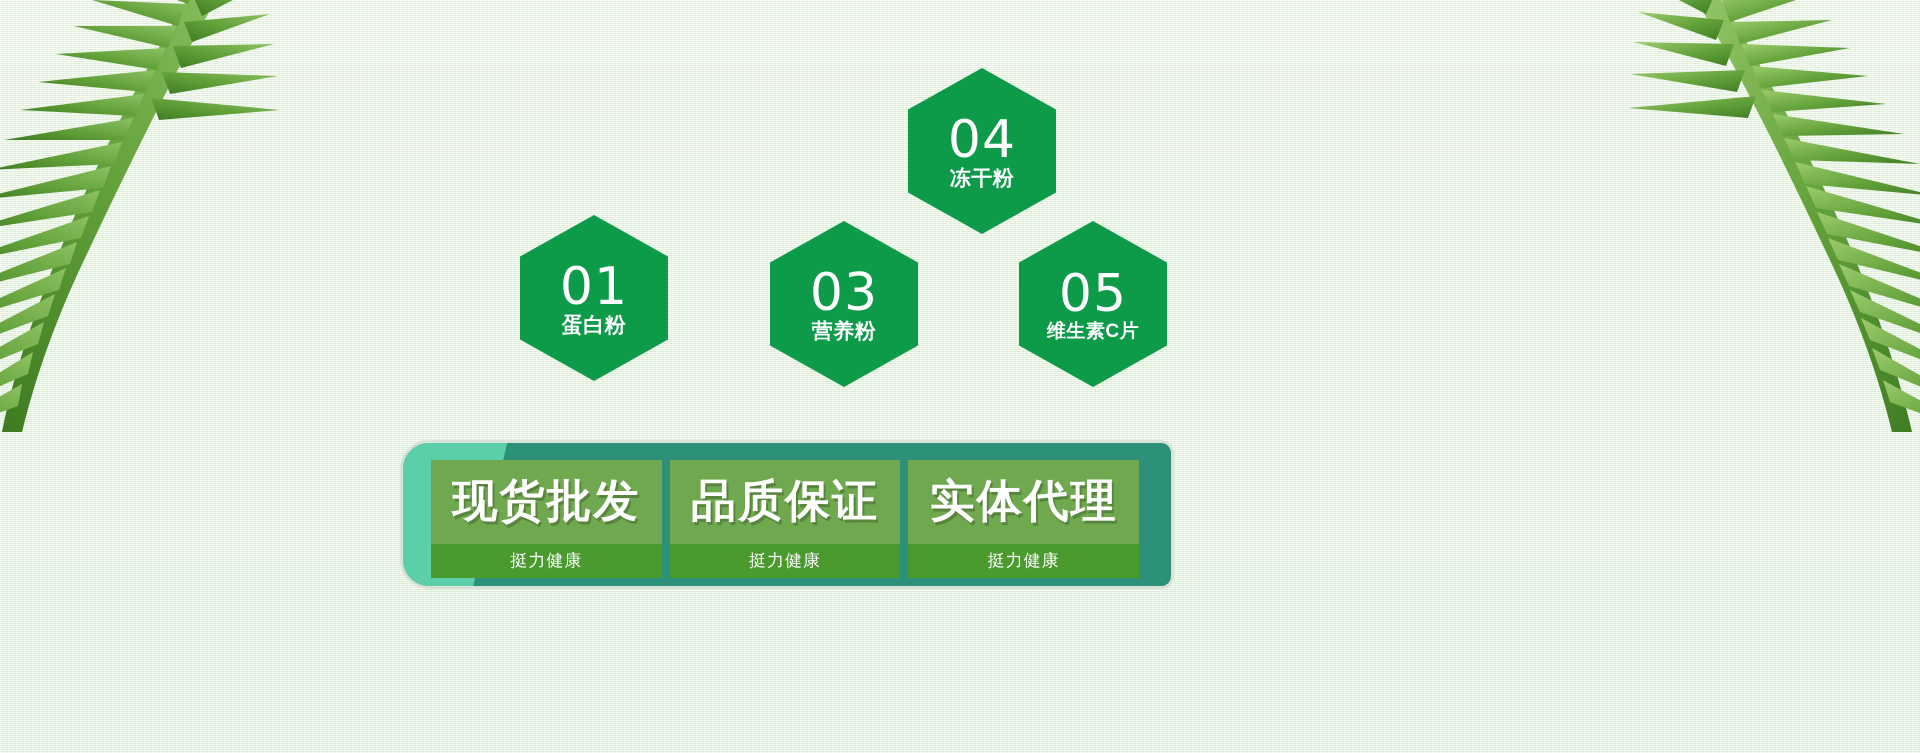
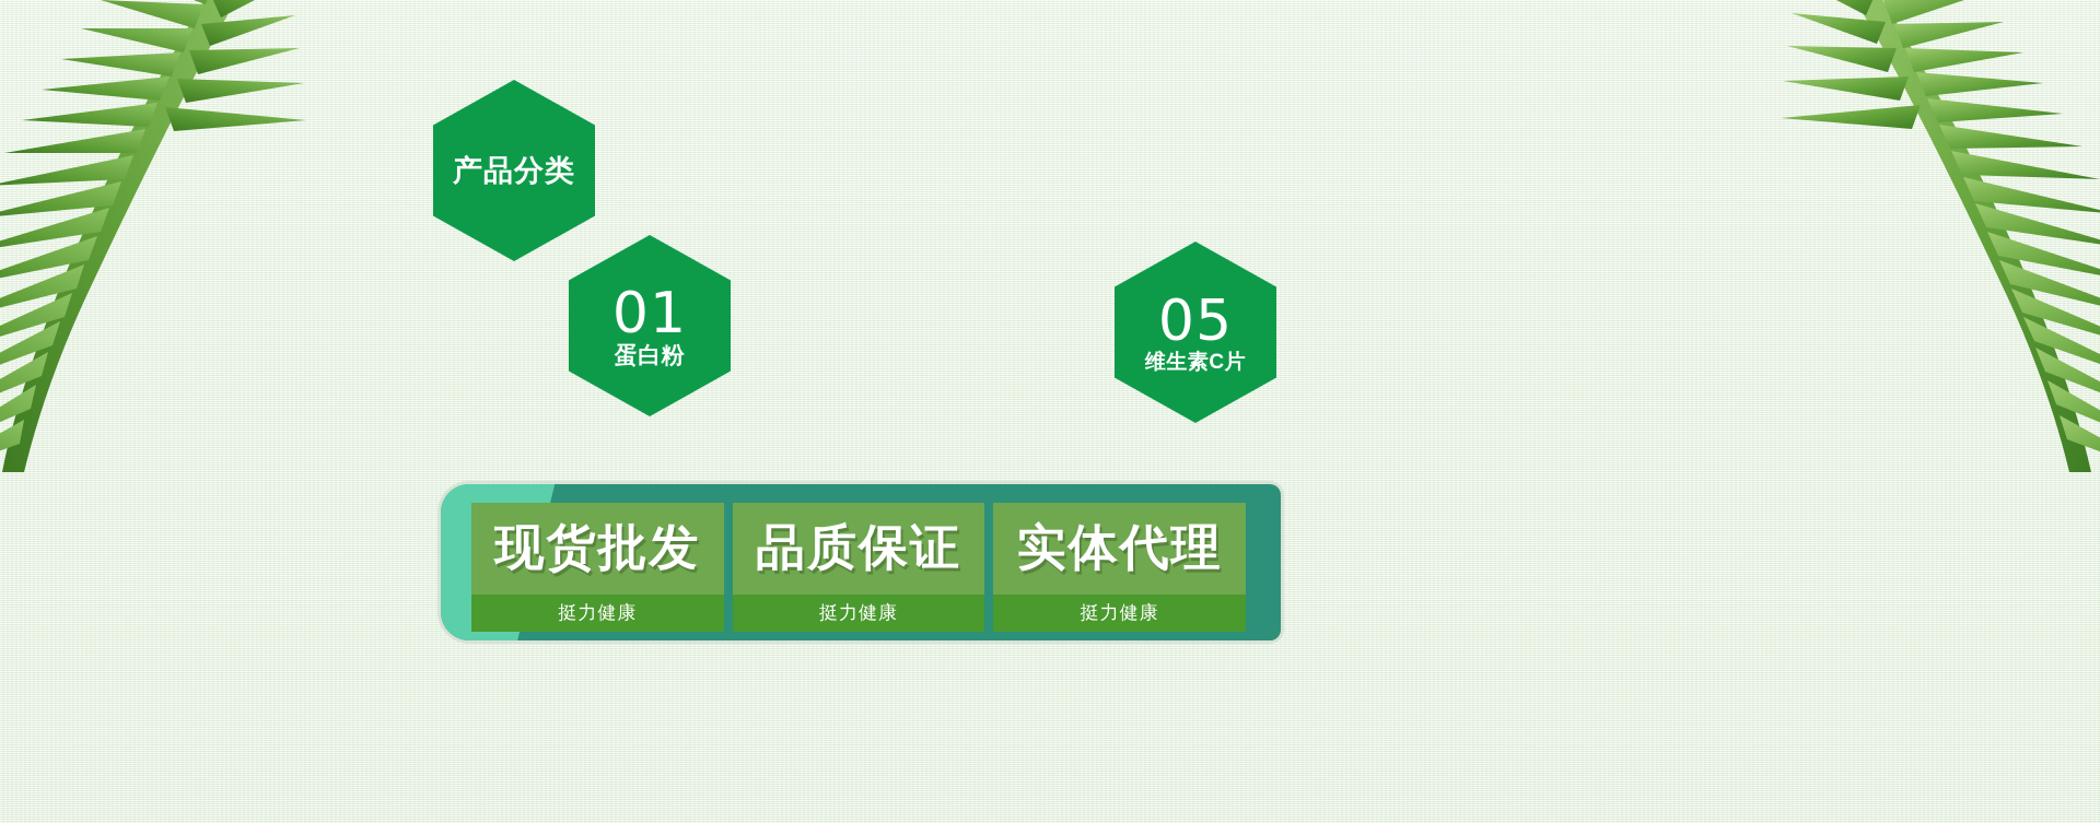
+ 产品分类
  01
  蛋白粉
- 03
- 营养粉
- 04
- 冻干粉
  05
  维生素C片
  现货批发
  挺力健康
  品质保证
  挺力健康
  实体代理
  挺力健康
